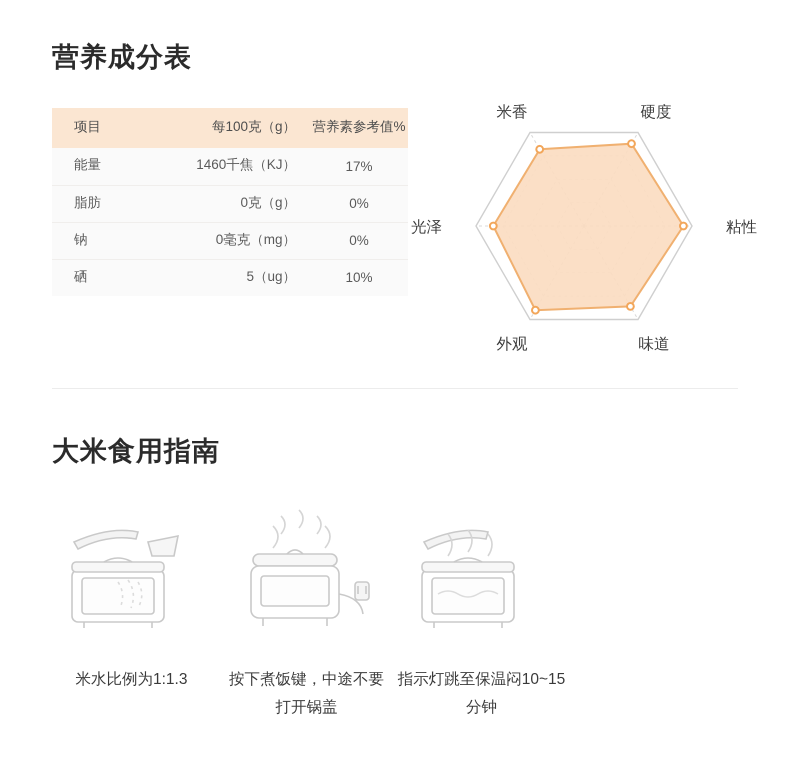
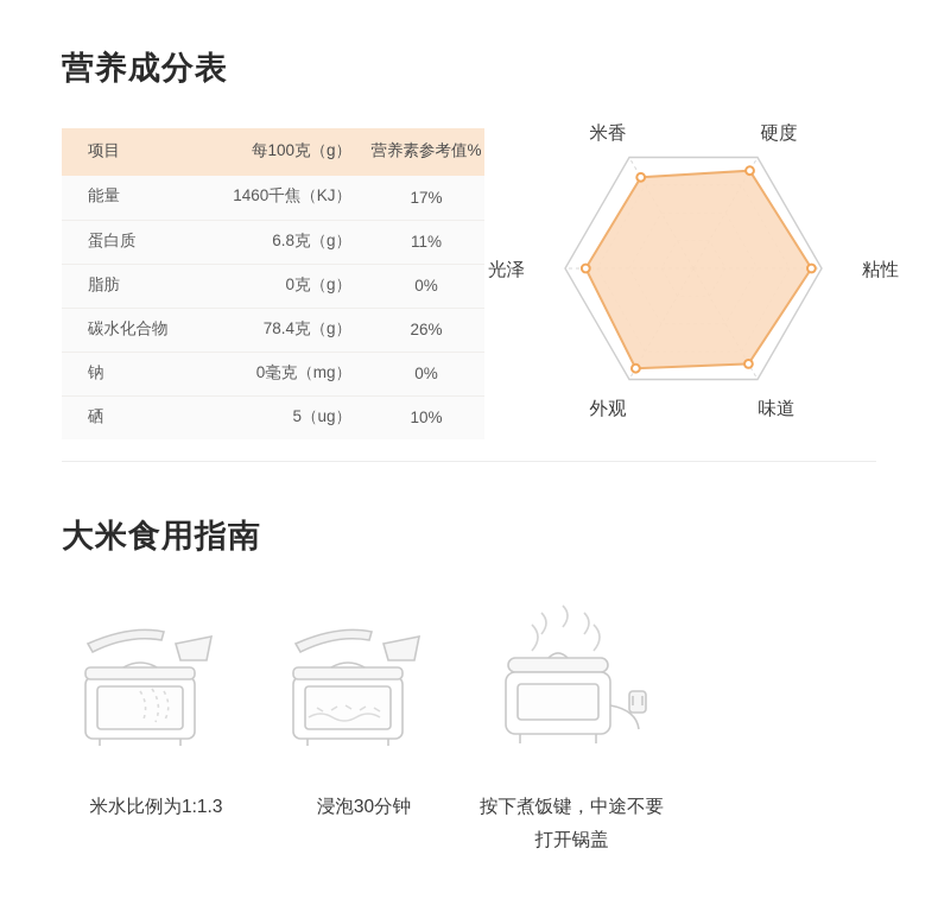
  营养成分表
  项目	每100克（g）	营养素参考值%
  能量	1460千焦（KJ）	17%
+ 蛋白质	6.8克（g）	11%
  脂肪	0克（g）	0%
+ 碳水化合物	78.4克（g）	26%
  钠	0毫克（mg）	0%
  硒	5（ug）	10%
  米香
  硬度
  粘性
  味道
  外观
  光泽
  大米食用指南
  米水比例为1:1.3
+ 浸泡30分钟
  按下煮饭键，中途不要打开锅盖
- 指示灯跳至保温闷10~15分钟
